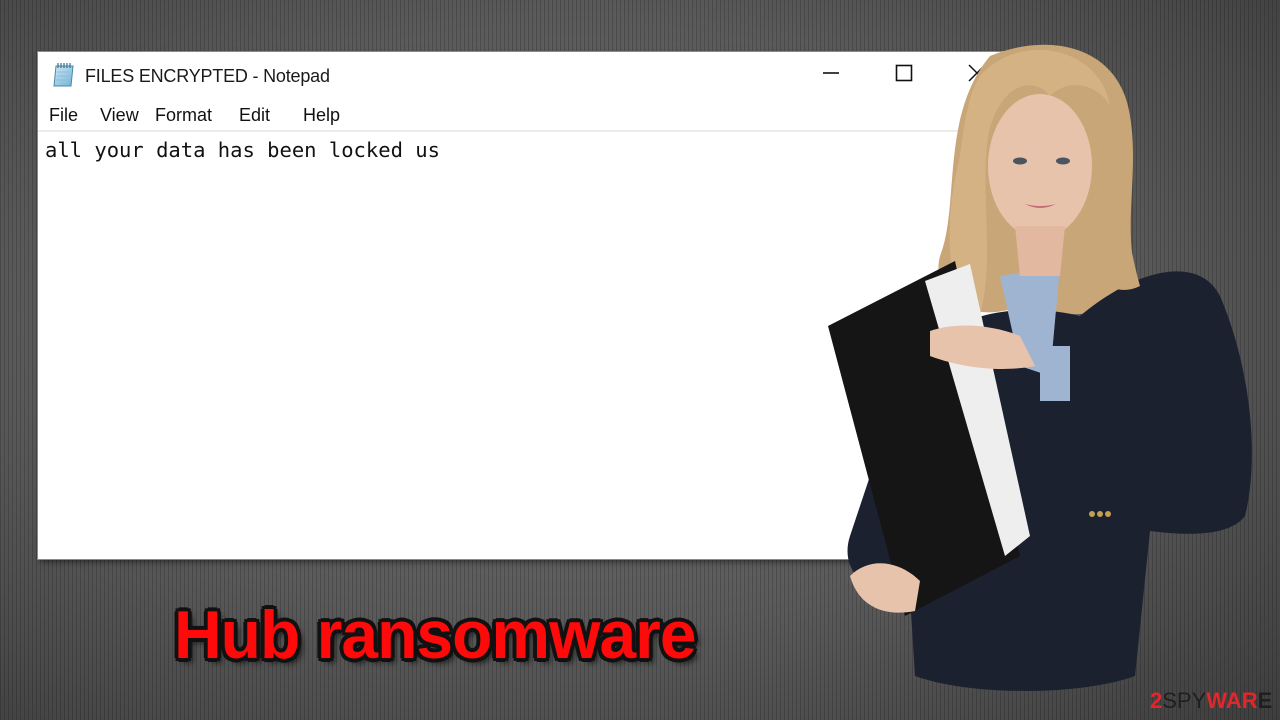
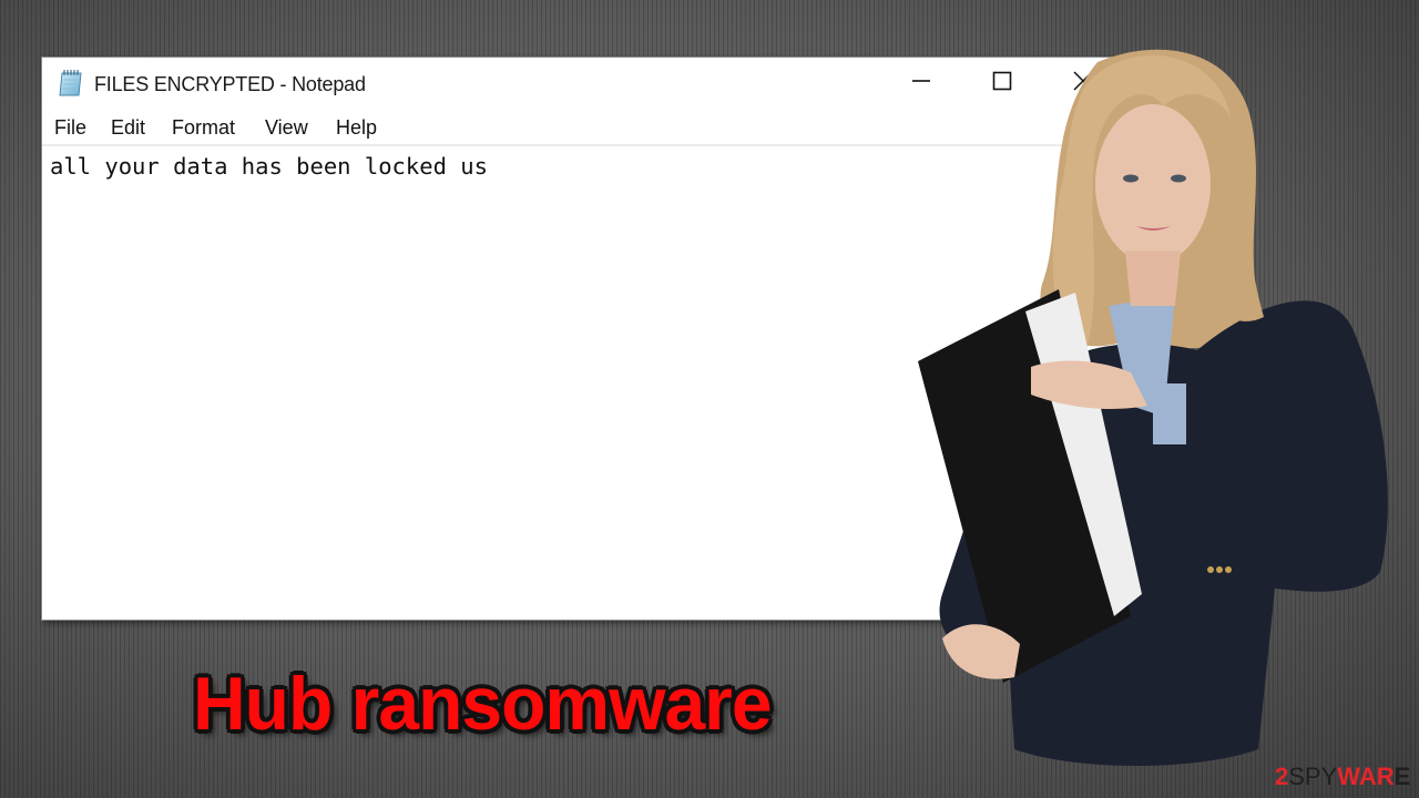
  FILES ENCRYPTED - Notepad
  File
- View
+ Edit
  Format
- Edit
+ View
  Help
  all your data has been locked us
  Hub ransomware
  2SPYWARE
